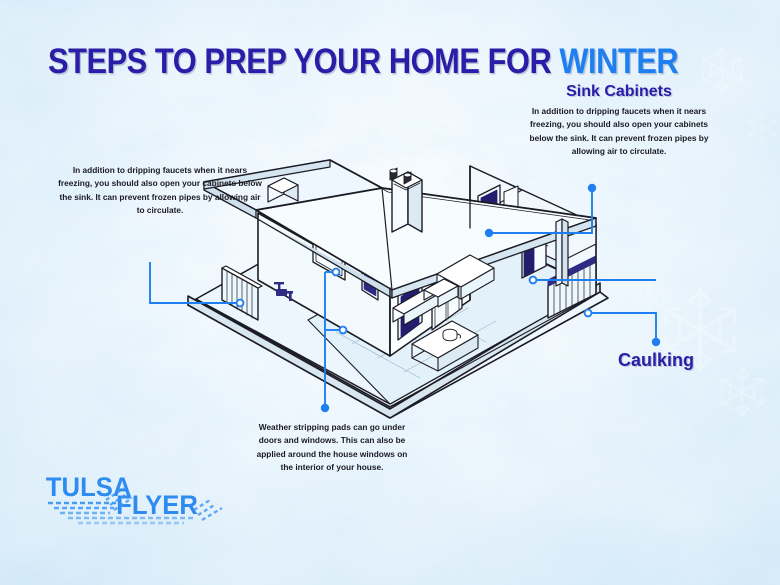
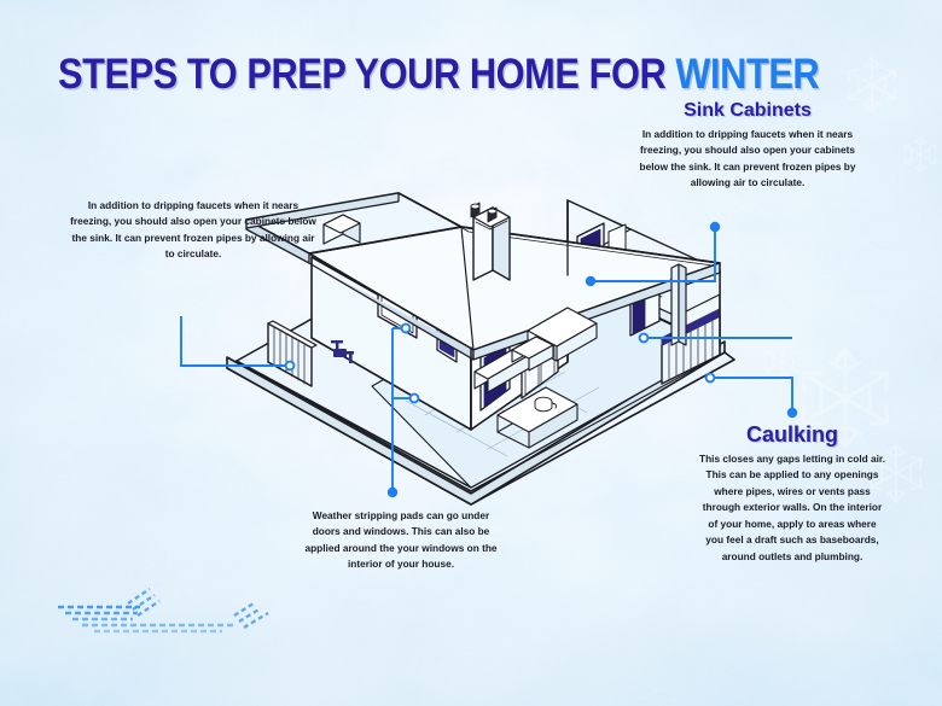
  STEPS TO PREP YOUR HOME FOR WINTER
  In addition to dripping faucets when it nears freezing, you should also open your cabinets below the sink. It can prevent frozen pipes by allowing air to circulate.
  Sink Cabinets
  In addition to dripping faucets when it nears freezing, you should also open your cabinets below the sink. It can prevent frozen pipes by allowing air to circulate.
  Caulking
+ This closes any gaps letting in cold air. This can be applied to any openings where pipes, wires or vents pass through exterior walls. On the interior of your home, apply to areas where you feel a draft such as baseboards, around outlets and plumbing.
- Weather stripping pads can go under doors and windows. This can also be applied around the house windows on the interior of your house.
+ Weather stripping pads can go under doors and windows. This can also be applied around the your windows on the interior of your house.
- TULSA
- FLYER
